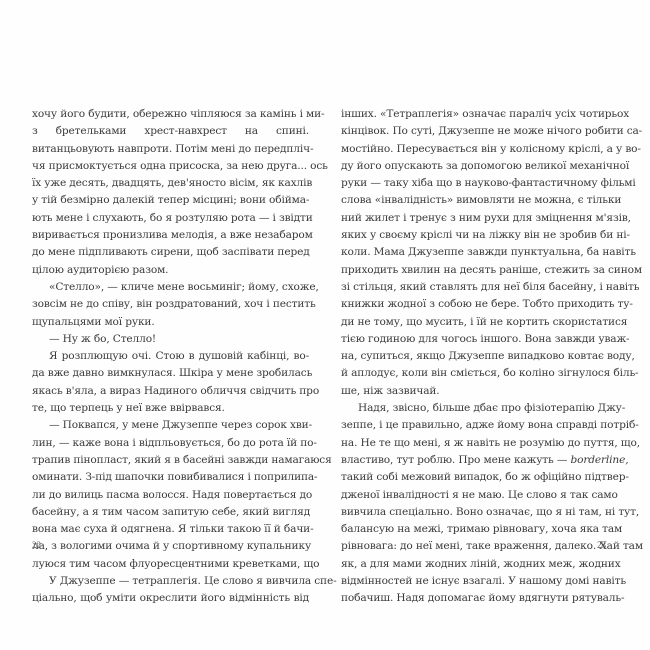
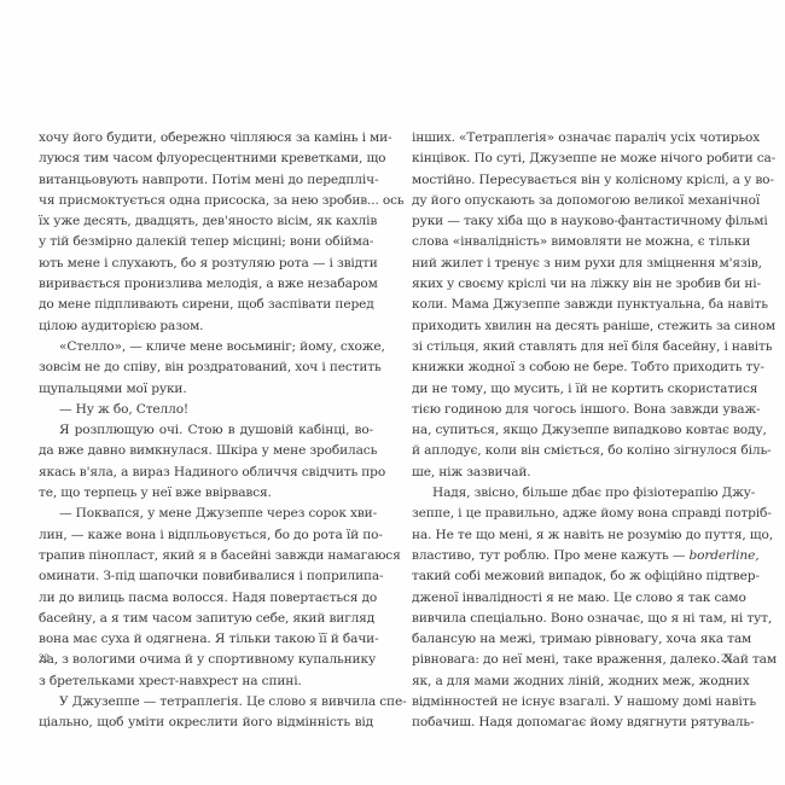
  хочу його будити, обережно чіпляюся за камінь і ми-
- з бретельками хрест-навхрест на спині.
+ луюся тим часом флуоресцентними креветками, що
  витанцьовують навпроти. Потім мені до передпліч-
- чя присмоктується одна присоска, за нею друга... ось
+ чя присмоктується одна присоска, за нею зробив... ось
  їх уже десять, двадцять, дев'яносто вісім, як кахлів
  у тій безмірно далекій тепер місцині; вони обійма-
  ють мене і слухають, бо я розтуляю рота — і звідти
  виривається пронизлива мелодія, а вже незабаром
  до мене підпливають сирени, щоб заспівати перед
  цілою аудиторією разом.
  «Стелло», — кличе мене восьминіг; йому, схоже,
  зовсім не до співу, він роздратований, хоч і пестить
  щупальцями мої руки.
  — Ну ж бо, Стелло!
  Я розплющую очі. Стою в душовій кабінці, во-
  да вже давно вимкнулася. Шкіра у мене зробилась
  якась в'яла, а вираз Надиного обличчя свідчить про
  те, що терпець у неї вже ввірвався.
  — Поквапся, у мене Джузеппе через сорок хви-
  лин, — каже вона і відпльовується, бо до рота їй по-
  трапив пінопласт, який я в басейні завжди намагаюся
  оминати. З-під шапочки повибивалися і поприлипа-
  ли до вилиць пасма волосся. Надя повертається до
  басейну, а я тим часом запитую себе, який вигляд
  вона має суха й одягнена. Я тільки такою її й бачи-
  ла, з вологими очима й у спортивному купальнику
- луюся тим часом флуоресцентними креветками, що
+ з бретельками хрест-навхрест на спині.
  У Джузеппе — тетраплегія. Це слово я вивчила спе-
  ціально, щоб уміти окреслити його відмінність від
  інших. «Тетраплегія» означає параліч усіх чотирьох
  кінцівок. По суті, Джузеппе не може нічого робити са-
  мостійно. Пересувається він у колісному кріслі, а у во-
  ду його опускають за допомогою великої механічної
  руки — таку хіба що в науково-фантастичному фільмі
  слова «інвалідність» вимовляти не можна, є тільки
  ний жилет і тренує з ним рухи для зміцнення м'язів,
  яких у своєму кріслі чи на ліжку він не зробив би ні-
  коли. Мама Джузеппе завжди пунктуальна, ба навіть
  приходить хвилин на десять раніше, стежить за сином
  зі стільця, який ставлять для неї біля басейну, і навіть
  книжки жодної з собою не бере. Тобто приходить ту-
  ди не тому, що мусить, і їй не кортить скористатися
  тією годиною для чогось іншого. Вона завжди уваж-
  на, супиться, якщо Джузеппе випадково ковтає воду,
  й аплодує, коли він сміється, бо коліно зігнулося біль-
  ше, ніж зазвичай.
  Надя, звісно, більше дбає про фізіотерапію Джу-
  зеппе, і це правильно, адже йому вона справді потріб-
  на. Не те що мені, я ж навіть не розумію до пуття, що,
  властиво, тут роблю. Про мене кажуть — borderline,
  такий собі межовий випадок, бо ж офіційно підтвер-
  дженої інвалідності я не маю. Це слово я так само
  вивчила спеціально. Воно означає, що я ні там, ні тут,
  балансую на межі, тримаю рівновагу, хоча яка там
  рівновага: до неї мені, таке враження, далеко. Хай там
  як, а для мами жодних ліній, жодних меж, жодних
  відмінностей не існує взагалі. У нашому домі навіть
  побачиш. Надя допомагає йому вдягнути рятуваль-
  22
  23
